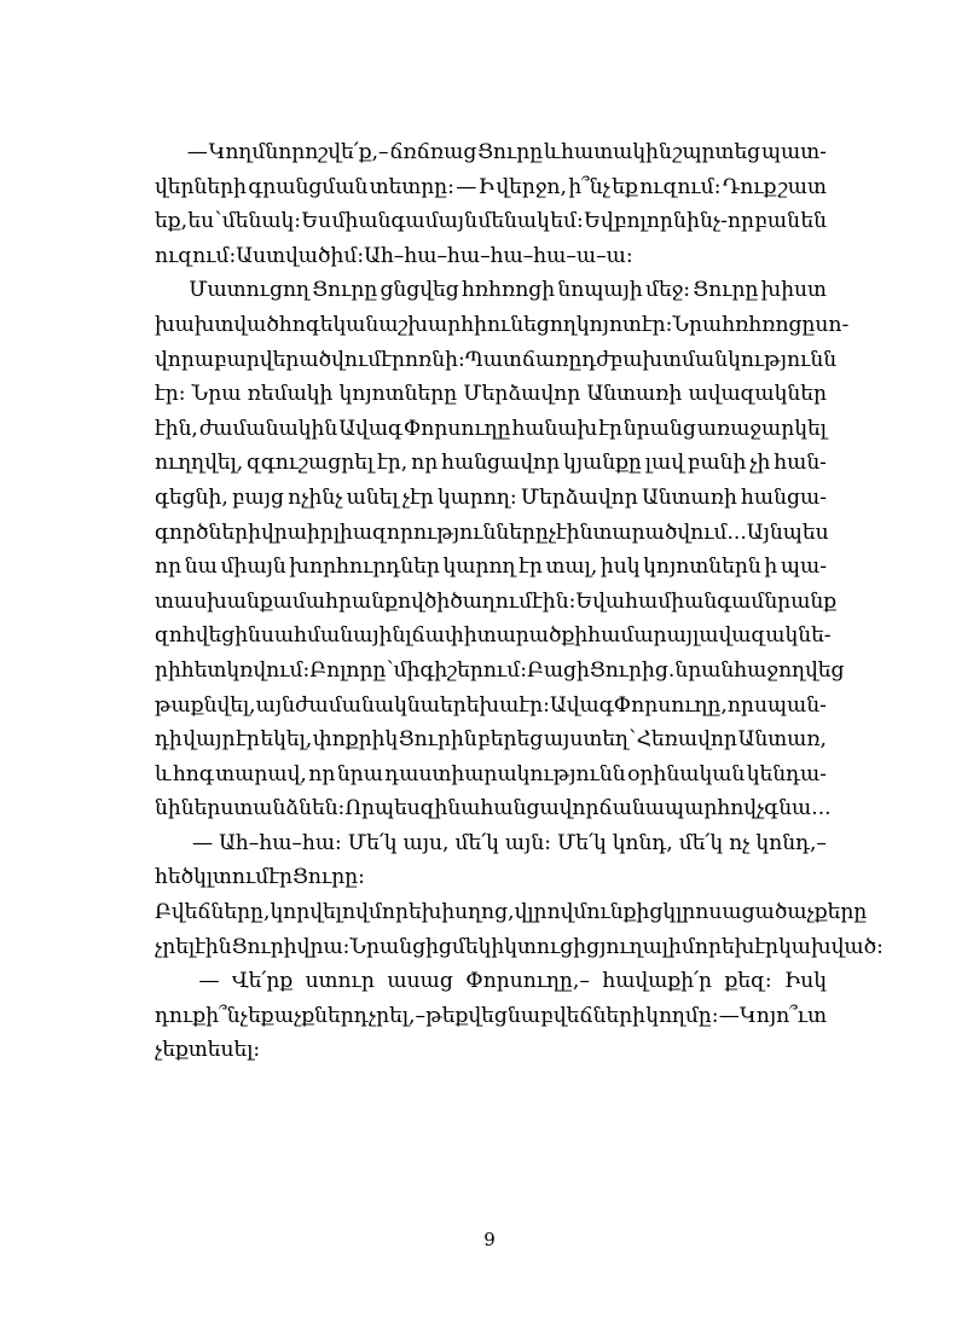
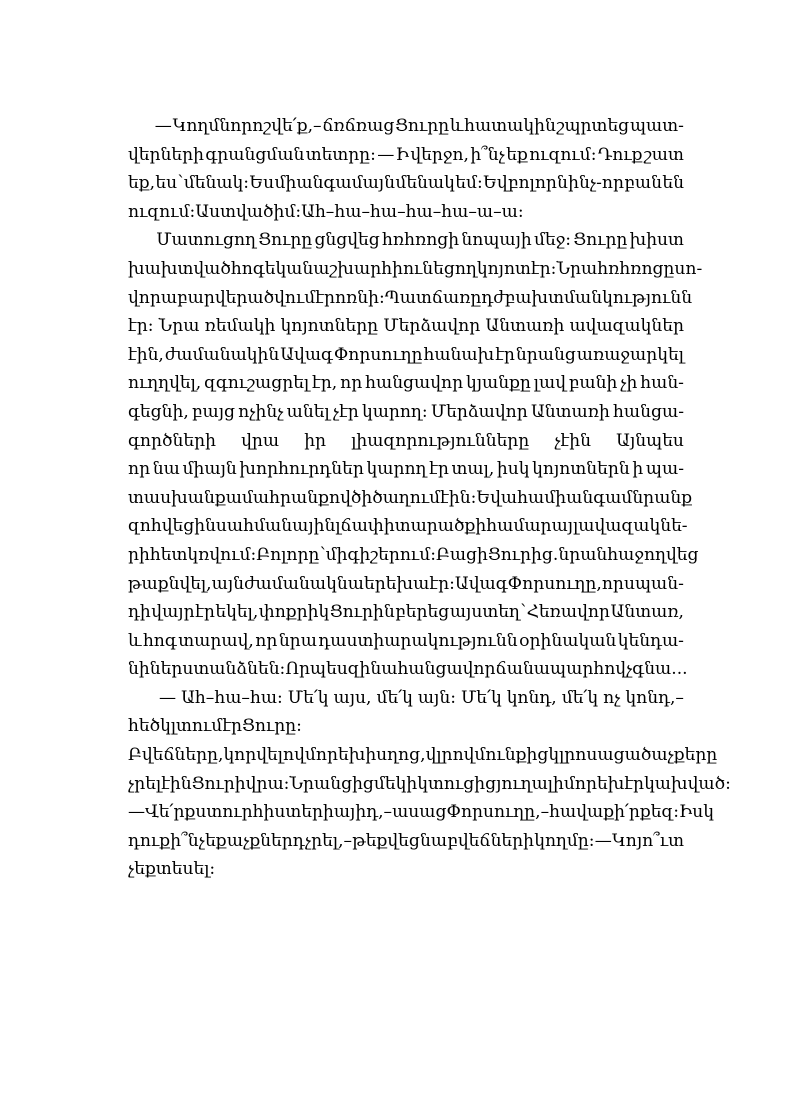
  —
  Կողմնորոշվե՛ք,–
  ճռճռաց
  Ցուրը
  և
  հատակին
  շպրտեց
  պատ-
  վերների
  գրանցման
  տետրը:
  —
  Ի
  վերջո,
  ի՞նչ
  եք
  ուզում:
  Դուք
  շատ
  եք,
  ես՝
  մենակ:
  Ես
  միանգամայն
  մենակ
  եմ:
  Եվ
  բոլորն
  ինչ-որ
  բան
  են
  ուզում:
  Աստված
  իմ:
  Ահ–հա–հա–հա–հա–ա–ա:
  Մատուցող
  Ցուրը
  ցնցվեց
  հռհռոցի
  նոպայի
  մեջ:
  Ցուրը
  խիստ
  խախտված
  հոգեկան
  աշխարհի
  ունեցող
  կոյոտ
  էր:
  Նրա
  հռհռոցը
  սո-
  վորաբար
  վերածվում
  էր
  ոռնի:
  Պատճառը
  դժբախտ
  մանկությունն
  էր:
  Նրա
  ռեմակի
  կոյոտները
  Մերձավոր
  Անտառի
  ավազակներ
  էին,
  ժամանակին
  Ավագ
  Փորսուղը
  հանախ
  էր
  նրանց
  առաջարկել
  ուղղվել,
  զգուշացրել
  էր,
  որ
  հանցավոր
  կյանքը
  լավ
  բանի
  չի
  հան-
  գեցնի,
  բայց
  ոչինչ
  անել
  չէր
  կարող:
  Մերձավոր
  Անտառի
  հանցա-
  գործների
  վրա
  իր
  լիազորությունները
  չէին
- տարածվում...
  Այնպես
  որ
  նա
  միայն
  խորհուրդներ
  կարող
  էր
  տալ,
  իսկ
  կոյոտներն
  ի
  պա-
  տասխան
  քամահրանքով
  ծիծաղում
  էին:
  Եվ
  ահա
  մի
  անգամ
  նրանք
  զոհվեցին
  սահմանային
  լճափի
  տարածքի
  համար
  այլ
  ավազակնե-
  րի
  հետ
  կռվում:
  Բոլորը՝
  մի
  գիշերում:
  Բացի
  Ցուրից.
  նրան
  հաջողվեց
  թաքնվել,
  այն
  ժամանակ
  նա
  երեխա
  էր:
  Ավագ
  Փորսուղը,
  որ
  սպան-
  դի
  վայր
  էր
  եկել,
  փոքրիկ
  Ցուրին
  բերեց
  այստեղ՝
  Հեռավոր
  Անտառ,
  և
  հոգ
  տարավ,
  որ
  նրա
  դաստիարակությունն
  օրինական
  կենդա-
  նիներ
  ստանձնեն:
  Որպեսզի
  նա
  հանցավոր
  ճանապարհով
  չգնա...
  —
  Ահ–հա–հա:
  Մե՛կ
  այս,
  մե՛կ
  այն:
  Մե՛կ
  կոնդ,
  մե՛կ
  ոչ
  կոնդ,–
  հեծկլտում
  էր
  Ցուրը:
  Բվեճները,
  կորվելով
  մորեխիսղոց,
  վլրովմունքից
  կլրոսացած
  աչքերը
  չրել
  էին
  Ցուրի
  վրա:
  Նրանցից
  մեկի
  կտուցից
  յուղալի
  մորեխ
  էր
  կախված:
  —
  Վե՛րք
  ստուր
+ հիստերիայիդ,–
  ասաց
  Փորսուղը,–
  հավաքի՛ր
  քեզ:
  Իսկ
  դուք
  ի՞նչ
  եք
  աչքներդ
  չրել,–
  թեքվեց
  նա
  բվեճների
  կողմը:
  —
  Կոյո՞ւտ
  չեք
  տեսել:
- 9
